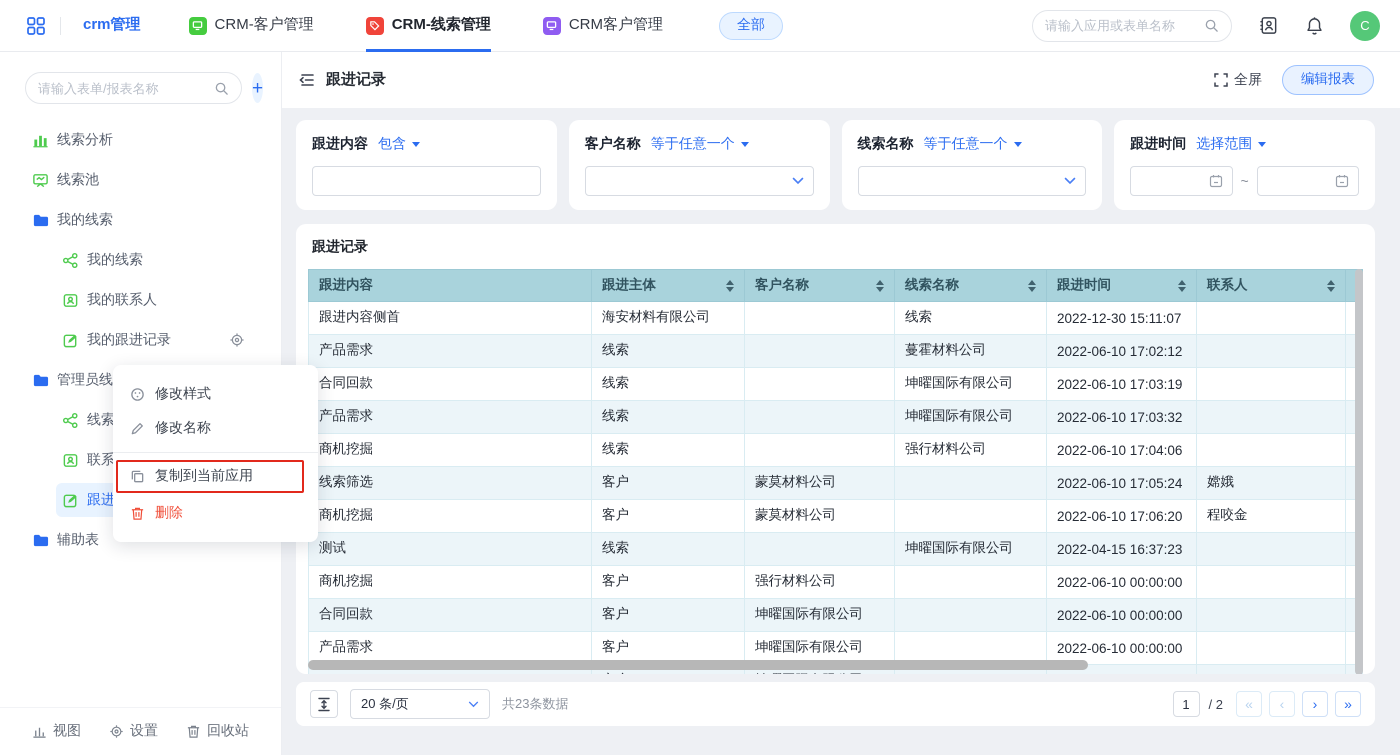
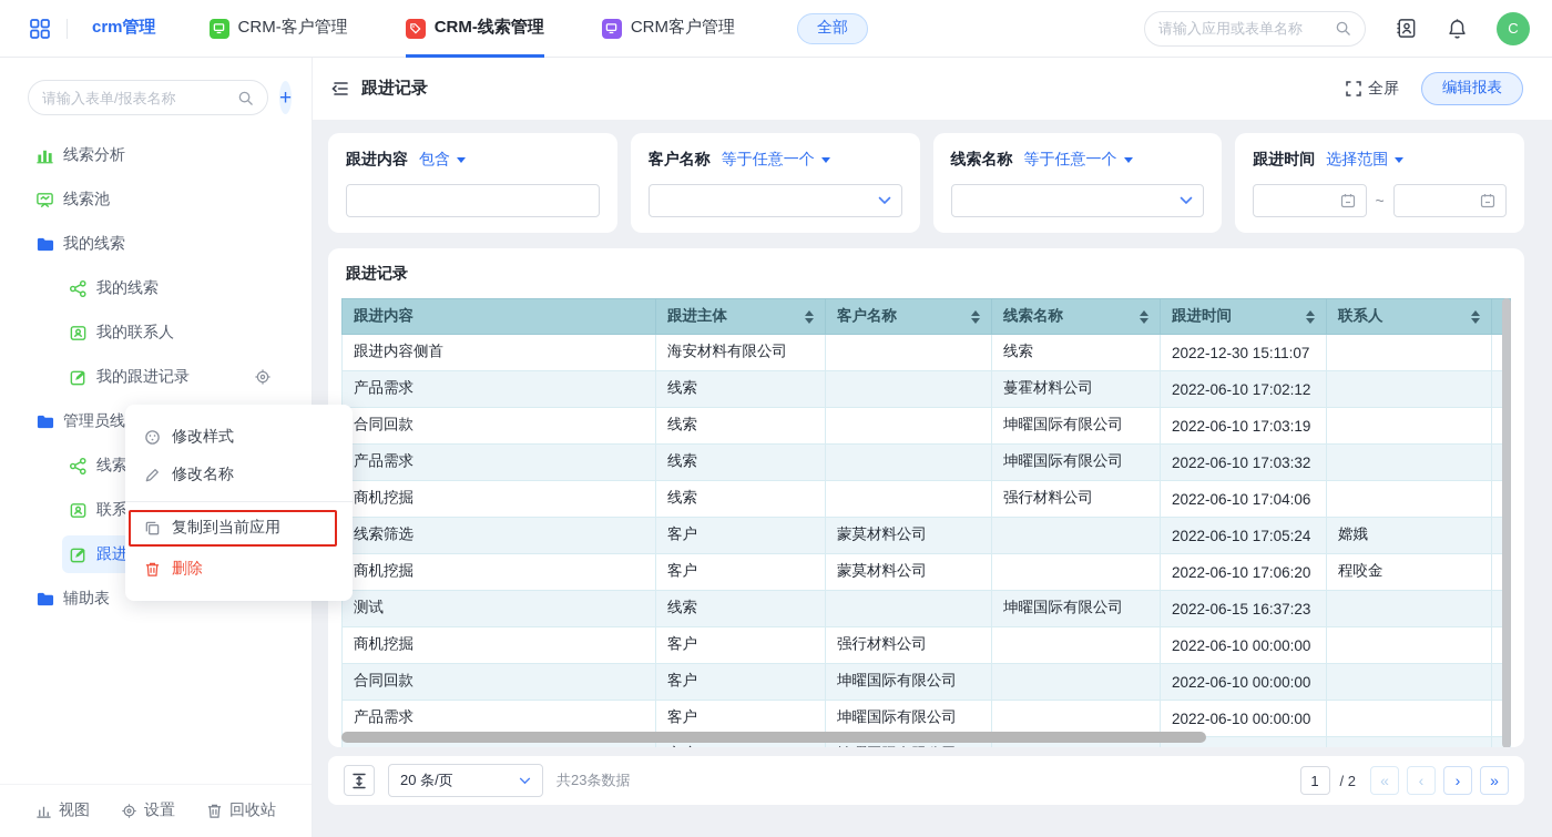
  crm管理
  CRM-客户管理
  CRM-线索管理
  CRM客户管理
  全部
  请输入应用或表单名称
  C
  请输入表单/报表名称
  +
  线索分析
  线索池
  我的线索
  我的线索
  我的联系人
  我的跟进记录
  管理员线
  线索
  联系
  跟进
  辅助表
  视图
  设置
  回收站
  跟进记录
  全屏
  编辑报表
  跟进内容
  包含
  客户名称
  等于任意一个
  线索名称
  等于任意一个
  跟进时间
  选择范围
  ~
  跟进记录
  跟进内容	跟进主体	客户名称	线索名称	跟进时间	联系人
  跟进内容侧首	海安材料有限公司		线索	2022-12-30 15:11:07
  产品需求	线索		蔓霍材料公司	2022-06-10 17:02:12
  合同回款	线索		坤曜国际有限公司	2022-06-10 17:03:19
  产品需求	线索		坤曜国际有限公司	2022-06-10 17:03:32
  商机挖掘	线索		强行材料公司	2022-06-10 17:04:06
  线索筛选	客户	蒙莫材料公司		2022-06-10 17:05:24	嫦娥
  商机挖掘	客户	蒙莫材料公司		2022-06-10 17:06:20	程咬金
- 测试	线索		坤曜国际有限公司	2022-04-15 16:37:23
+ 测试	线索		坤曜国际有限公司	2022-06-15 16:37:23
  商机挖掘	客户	强行材料公司		2022-06-10 00:00:00
  合同回款	客户	坤曜国际有限公司		2022-06-10 00:00:00
  产品需求	客户	坤曜国际有限公司		2022-06-10 00:00:00
  20 条/页
  共23条数据
  1
  / 2
  «
  ‹
  ›
  »
  修改样式
  修改名称
  复制到当前应用
  删除
